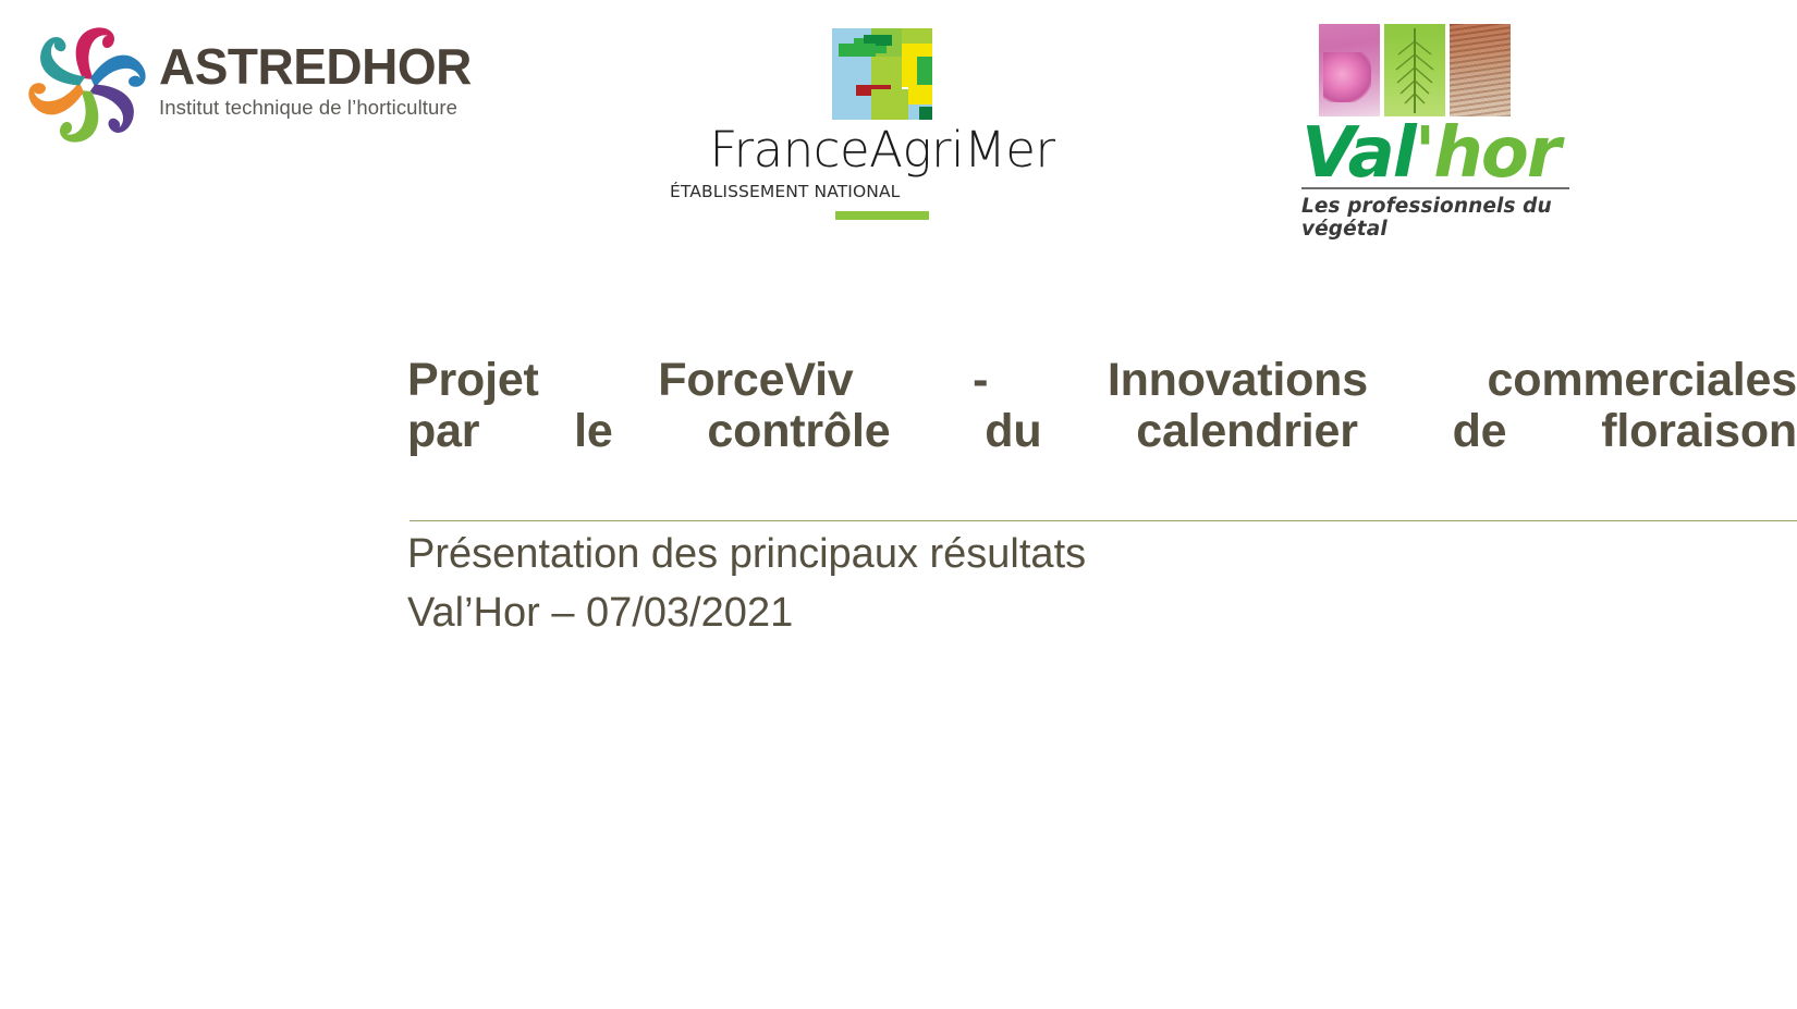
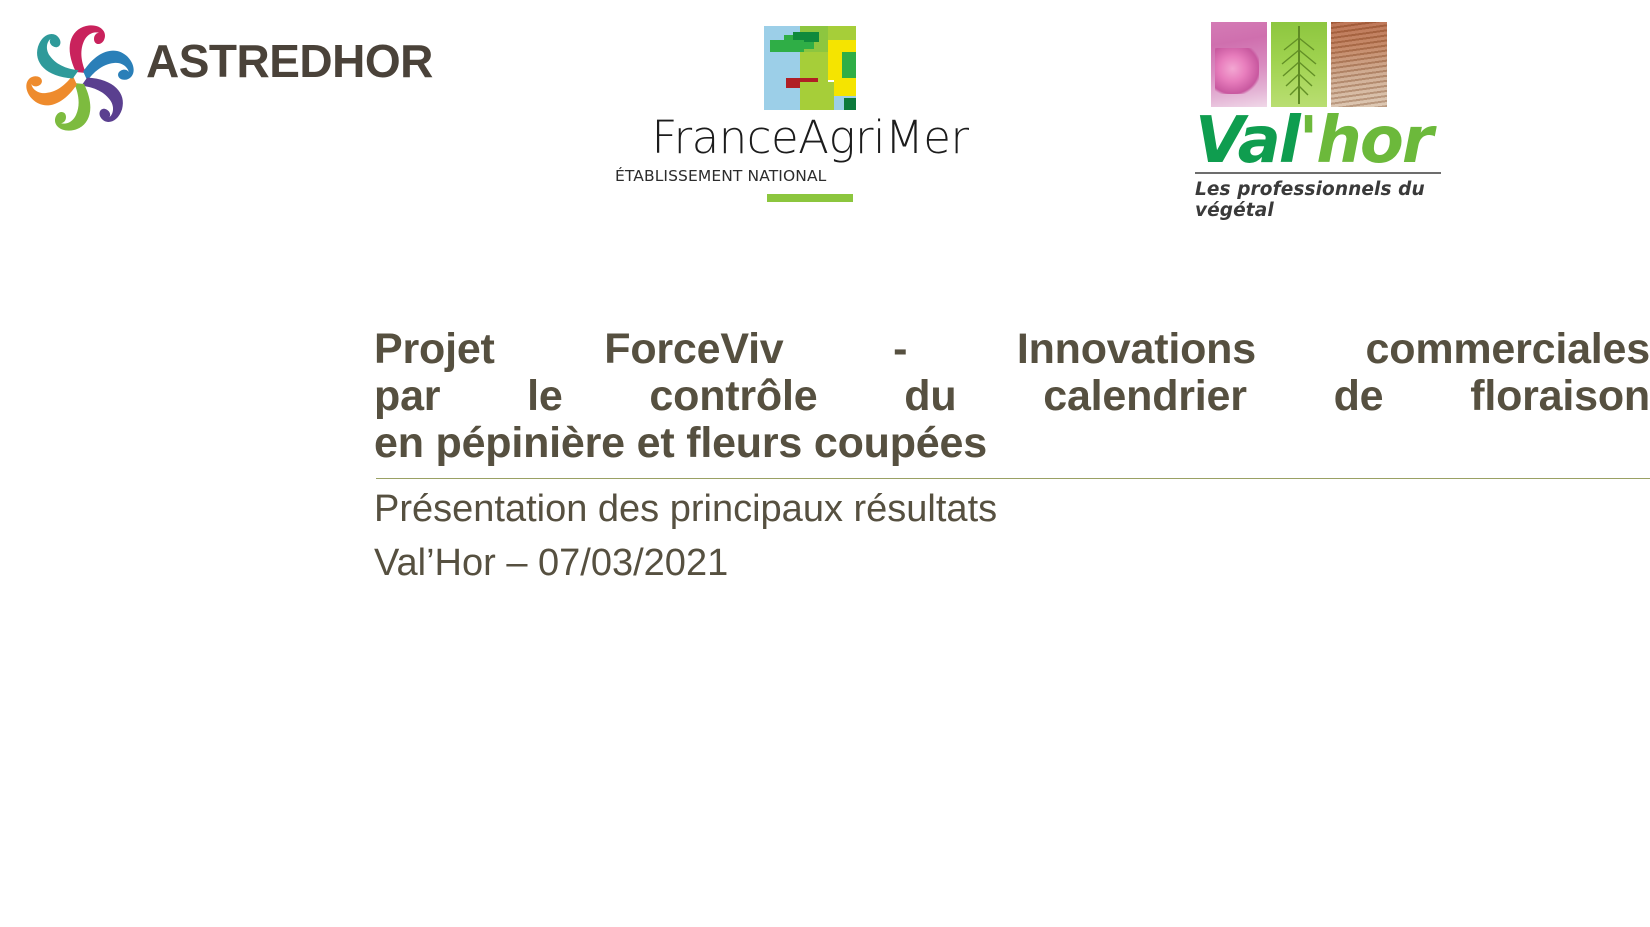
  ASTREDHOR
- Institut technique de l’horticulture
  FranceAgriMer
  ÉTABLISSEMENT NATIONAL
  Val'hor
  Les professionnels du végétal
  Projet ForceViv - Innovations commerciales
  par le contrôle du calendrier de floraison
+ en pépinière et fleurs coupées
  Présentation des principaux résultats
  Val’Hor – 07/03/2021
